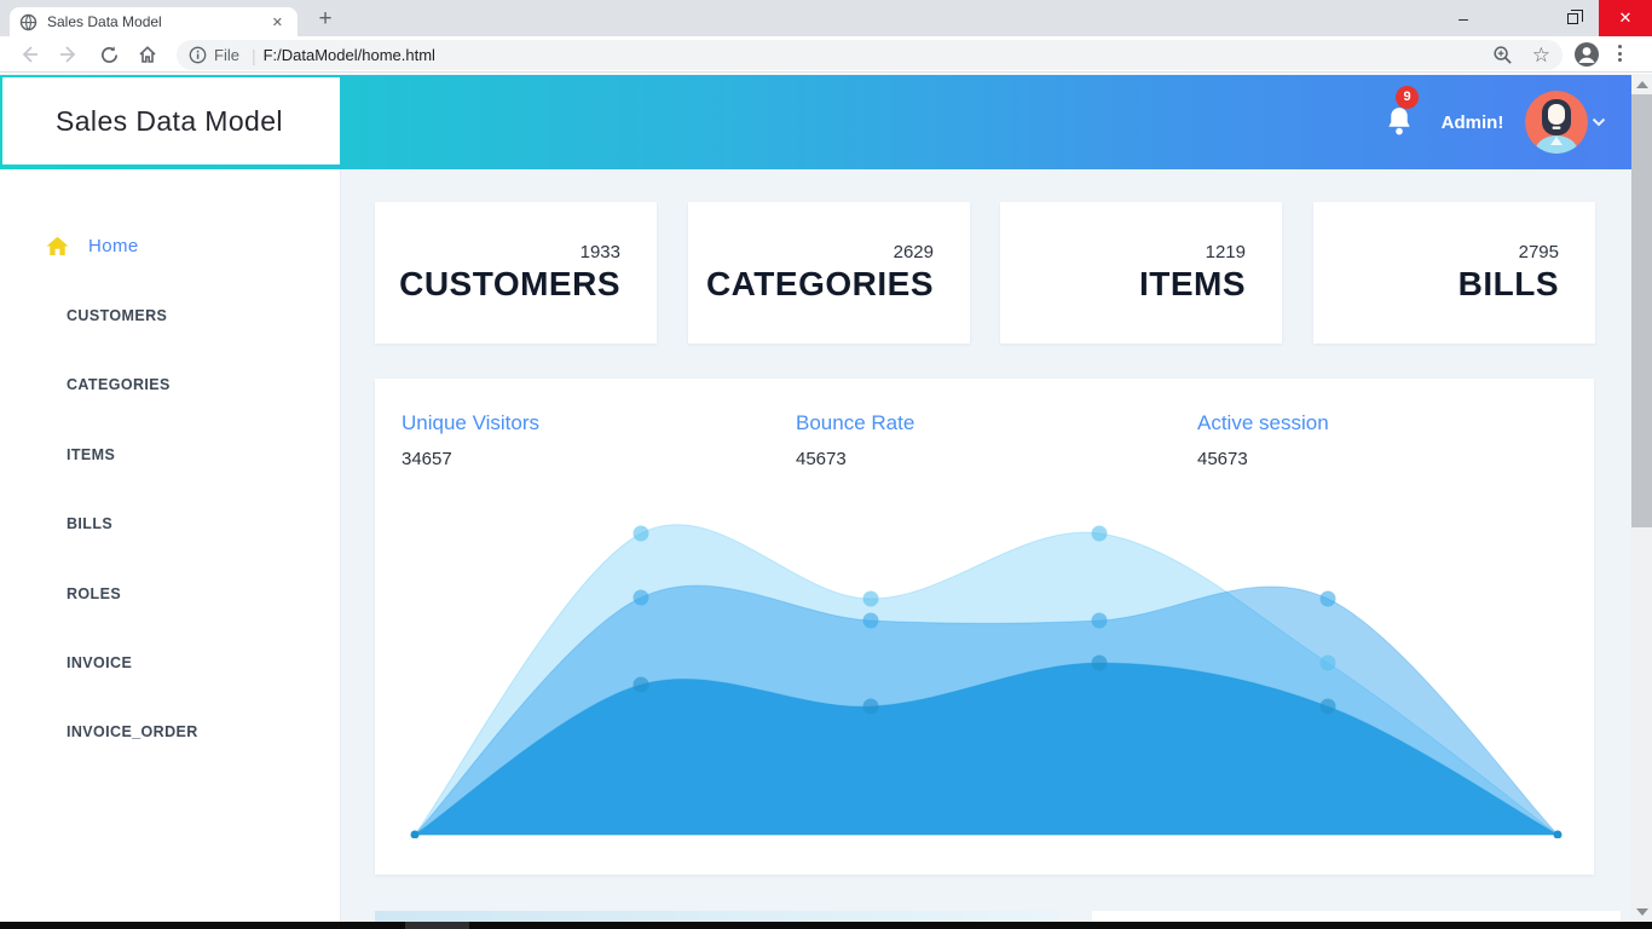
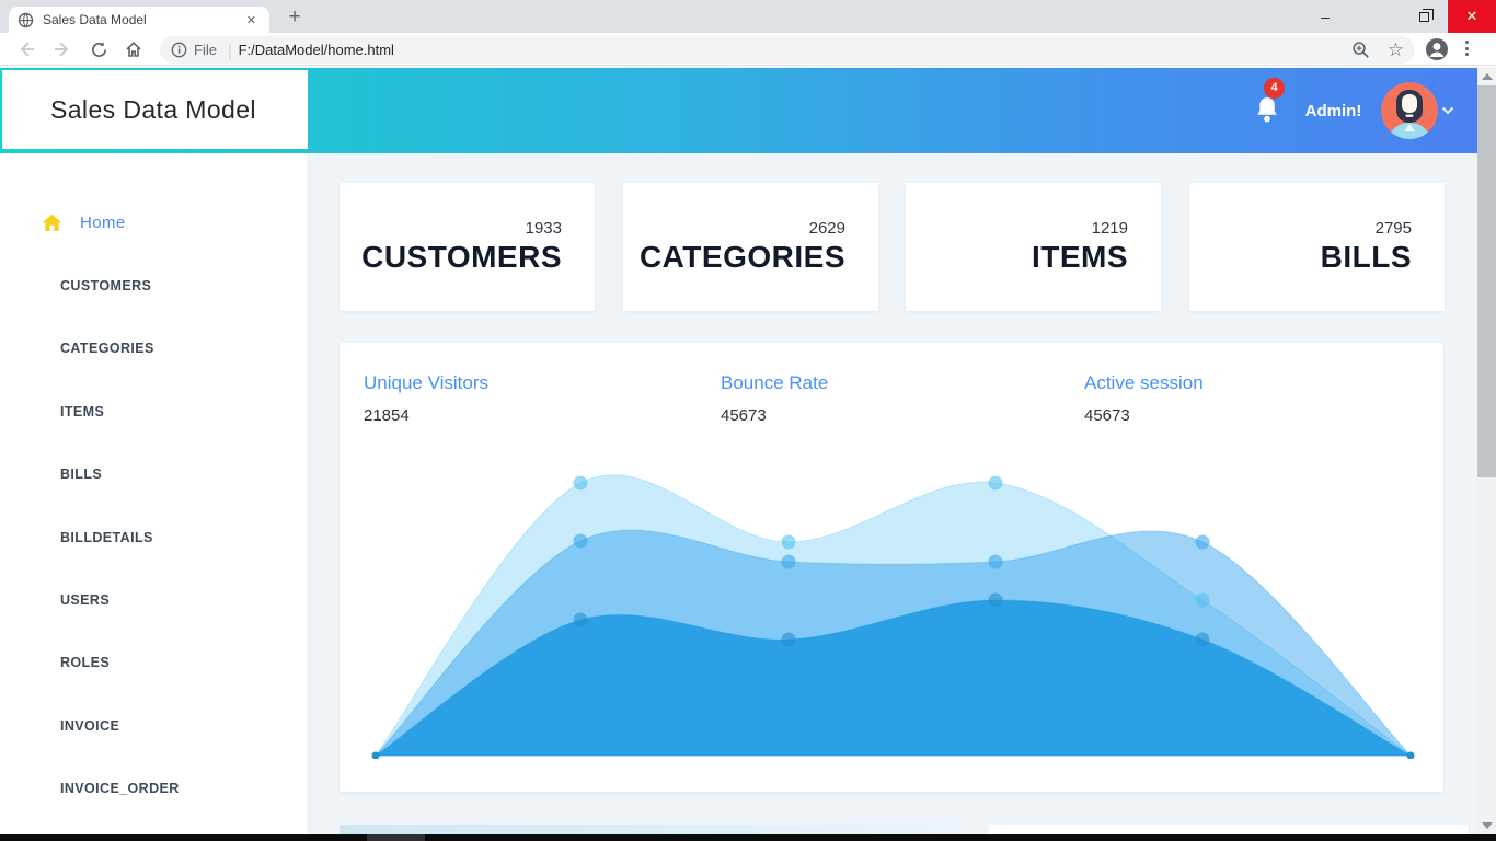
  Sales Data Model
  ✕
  +
  –
  ✕
  File
  |
  F:/DataModel/home.html
  ☆
  Sales Data Model
- 9
+ 4
  Admin!
  Home
  CUSTOMERS
  CATEGORIES
  ITEMS
  BILLS
+ BILLDETAILS
+ USERS
  ROLES
  INVOICE
  INVOICE_ORDER
  1933
  CUSTOMERS
  2629
  CATEGORIES
  1219
  ITEMS
  2795
  BILLS
  Unique Visitors
- 34657
+ 21854
  Bounce Rate
  45673
  Active session
  45673
